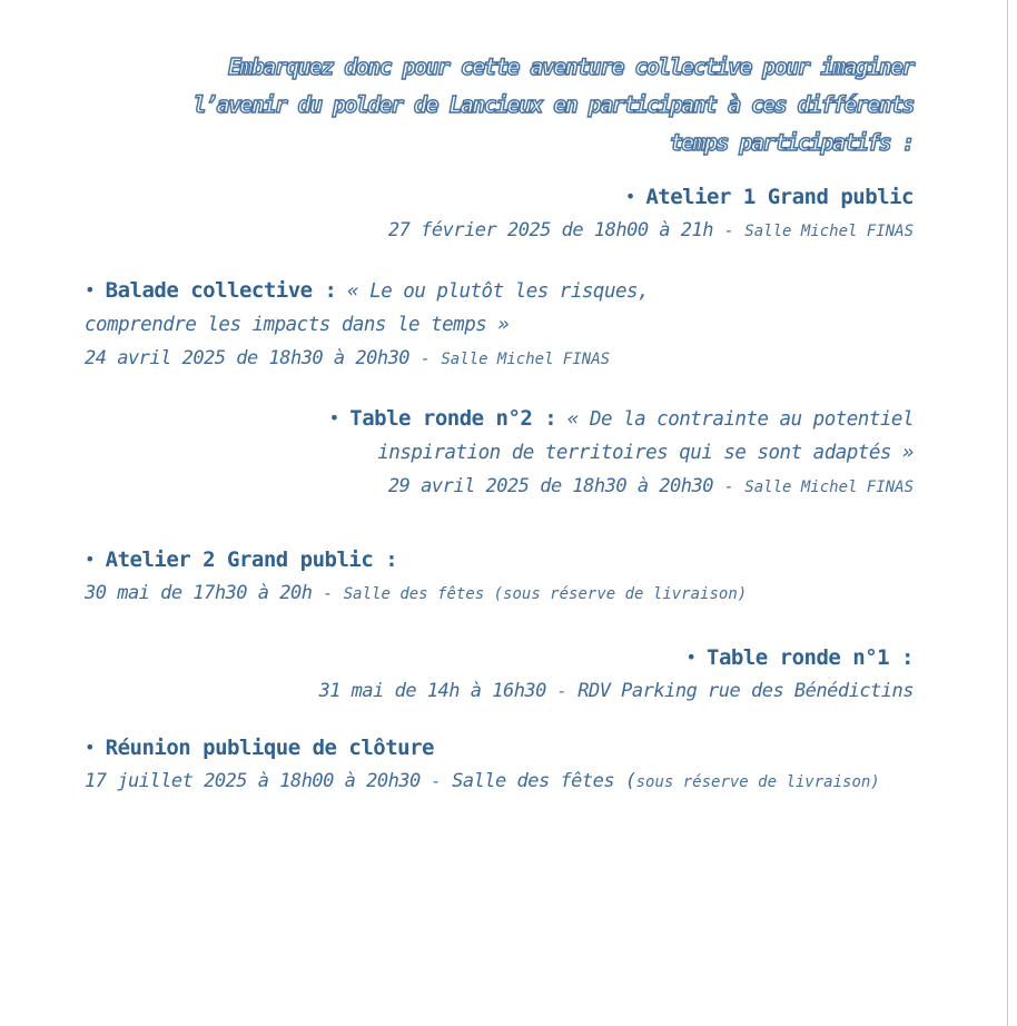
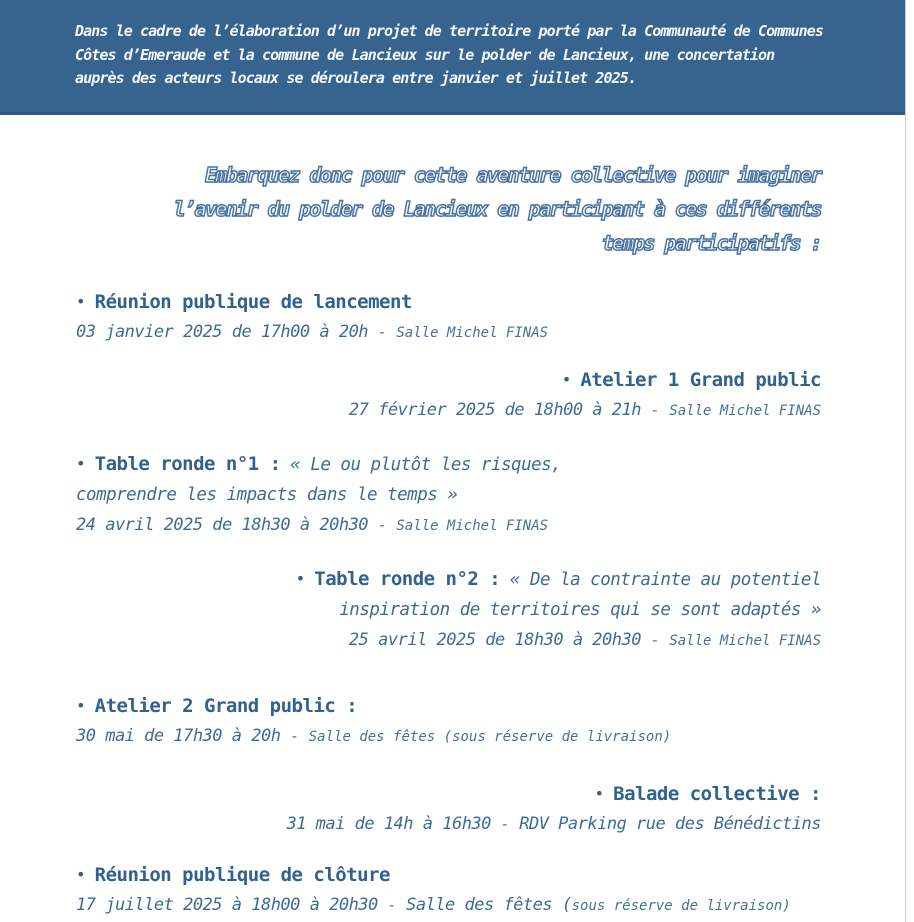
+ Dans le cadre de l’élaboration d’un projet de territoire porté par la Communauté de Communes Côtes d’Emeraude et la commune de Lancieux sur le polder de Lancieux, une concertation auprès des acteurs locaux se déroulera entre janvier et juillet 2025.
  Embarquez donc pour cette aventure collective pour imaginer l’avenir du polder de Lancieux en participant à ces différents temps participatifs :
+ • Réunion publique de lancement
+ 03 janvier 2025 de 17h00 à 20h - Salle Michel FINAS
  • Atelier 1 Grand public
  27 février 2025 de 18h00 à 21h - Salle Michel FINAS
- • Balade collective : « Le ou plutôt les risques, comprendre les impacts dans le temps »
+ • Table ronde n°1 : « Le ou plutôt les risques, comprendre les impacts dans le temps »
  24 avril 2025 de 18h30 à 20h30 - Salle Michel FINAS
  • Table ronde n°2 : « De la contrainte au potentiel inspiration de territoires qui se sont adaptés »
- 29 avril 2025 de 18h30 à 20h30 - Salle Michel FINAS
+ 25 avril 2025 de 18h30 à 20h30 - Salle Michel FINAS
  • Atelier 2 Grand public :
  30 mai de 17h30 à 20h - Salle des fêtes (sous réserve de livraison)
- • Table ronde n°1 :
+ • Balade collective :
  31 mai de 14h à 16h30 - RDV Parking rue des Bénédictins
  • Réunion publique de clôture
  17 juillet 2025 à 18h00 à 20h30 - Salle des fêtes (sous réserve de livraison)
